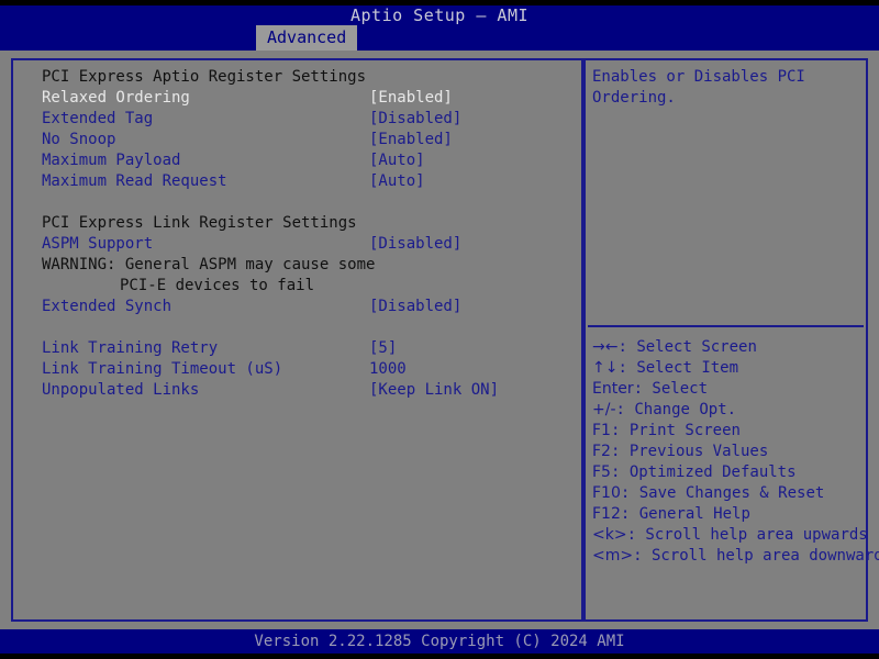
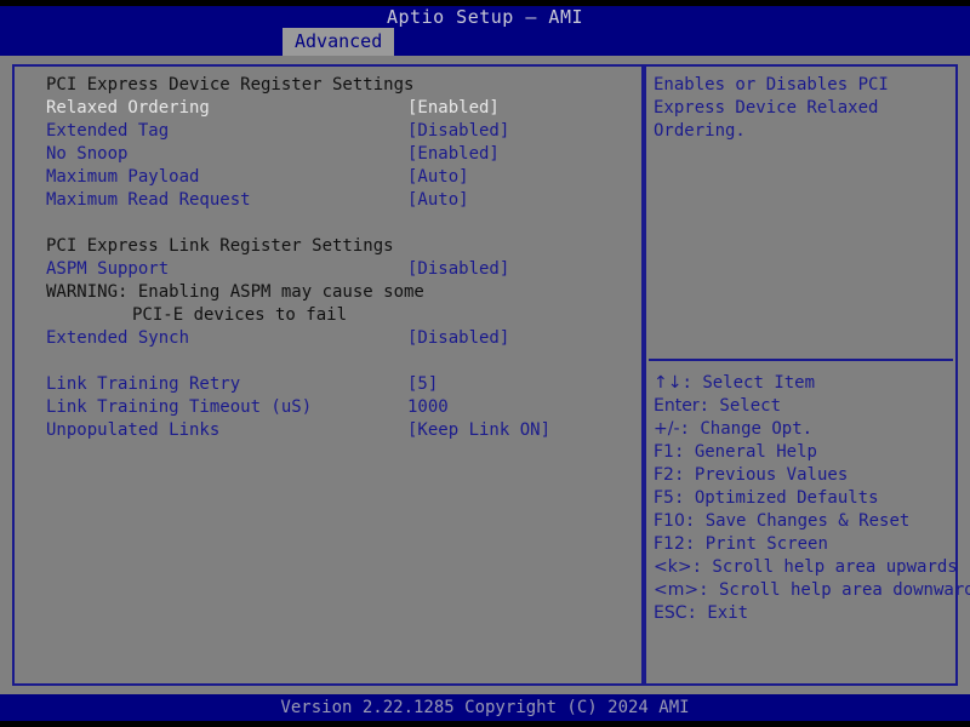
  Aptio Setup – AMI
  Advanced
- PCI Express Aptio Register Settings
+ PCI Express Device Register Settings
  Relaxed Ordering
  [Enabled]
  Extended Tag
  [Disabled]
  No Snoop
  [Enabled]
  Maximum Payload
  [Auto]
  Maximum Read Request
  [Auto]
  PCI Express Link Register Settings
  ASPM Support
  [Disabled]
- WARNING: General ASPM may cause some
+ WARNING: Enabling ASPM may cause some
  PCI-E devices to fail
  Extended Synch
  [Disabled]
  Link Training Retry
  [5]
  Link Training Timeout (uS)
  1000
  Unpopulated Links
  [Keep Link ON]
  Enables or Disables PCI
+ Express Device Relaxed
  Ordering.
- →←: Select Screen
  ↑↓: Select Item
  Enter: Select
  +/-: Change Opt.
- F1: Print Screen
+ F1: General Help
  F2: Previous Values
  F5: Optimized Defaults
  F10: Save Changes & Reset
- F12: General Help
+ F12: Print Screen
  <k>: Scroll help area upwards
  <m>: Scroll help area downward
+ ESC: Exit
  Version 2.22.1285 Copyright (C) 2024 AMI
